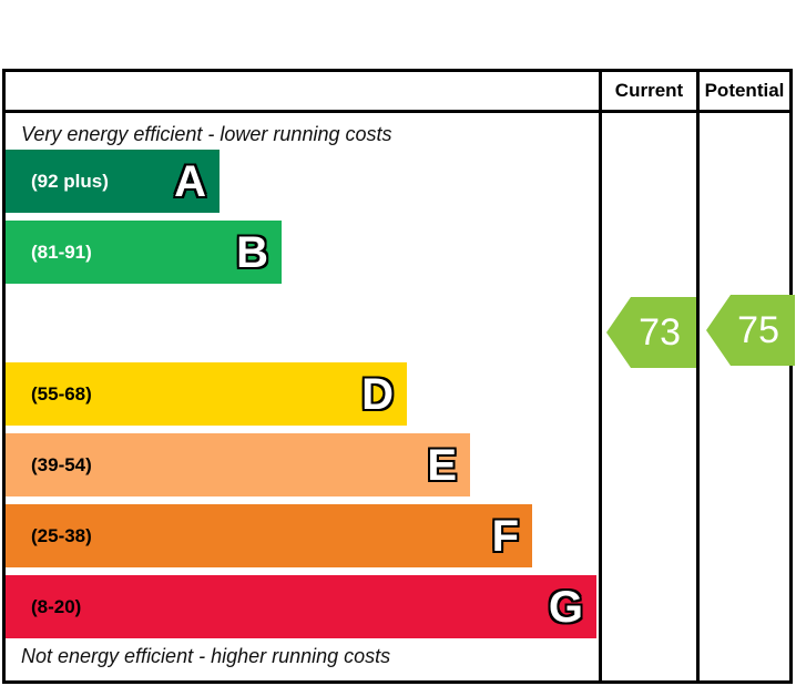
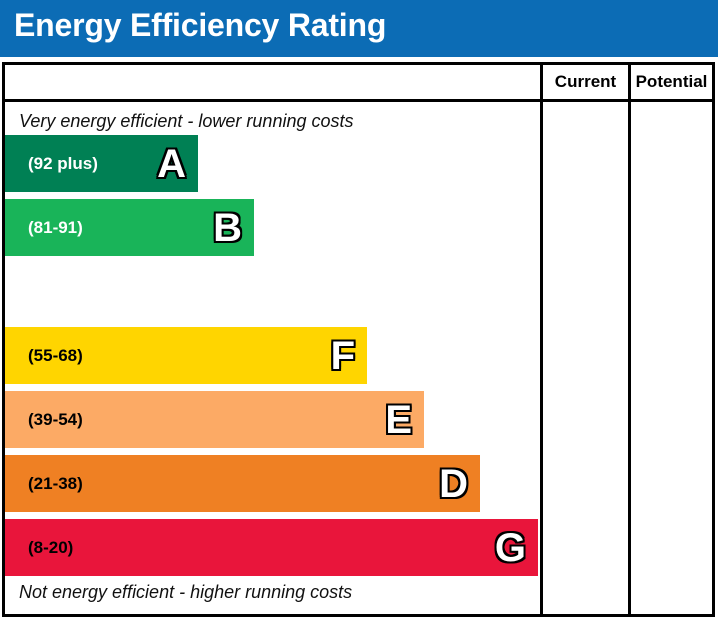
+ Energy Efficiency Rating
  Current
  Potential
  Very energy efficient - lower running costs
  Not energy efficient - higher running costs
  (92 plus)
  A
  (81-91)
  B
  (55-68)
- D
+ F
  (39-54)
  E
- (25-38)
+ (21-38)
- F
+ D
  (8-20)
  G
- 73
- 75
